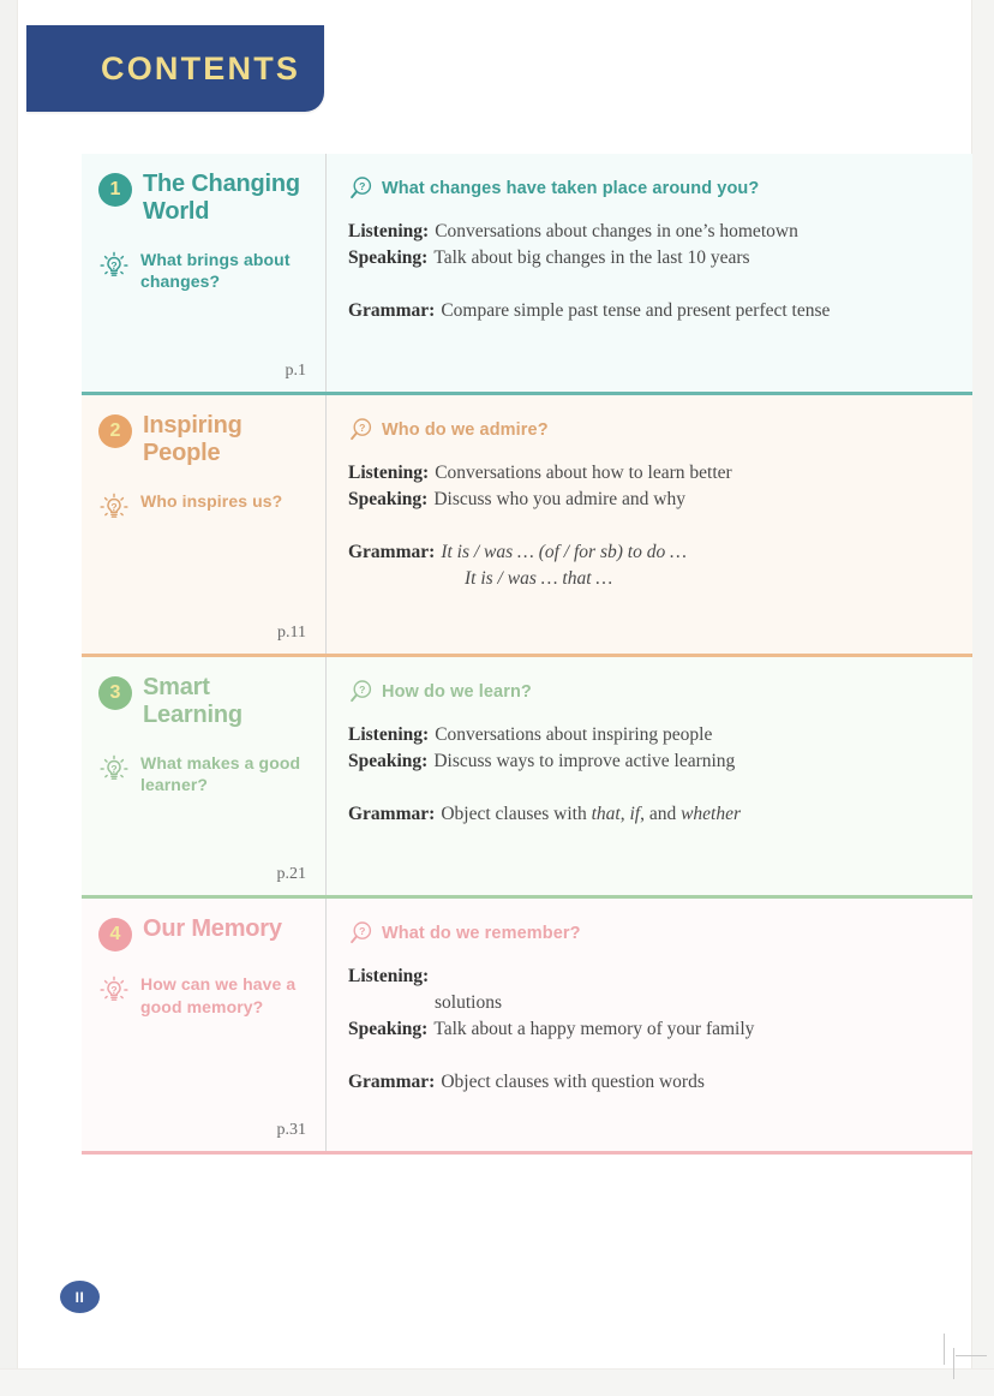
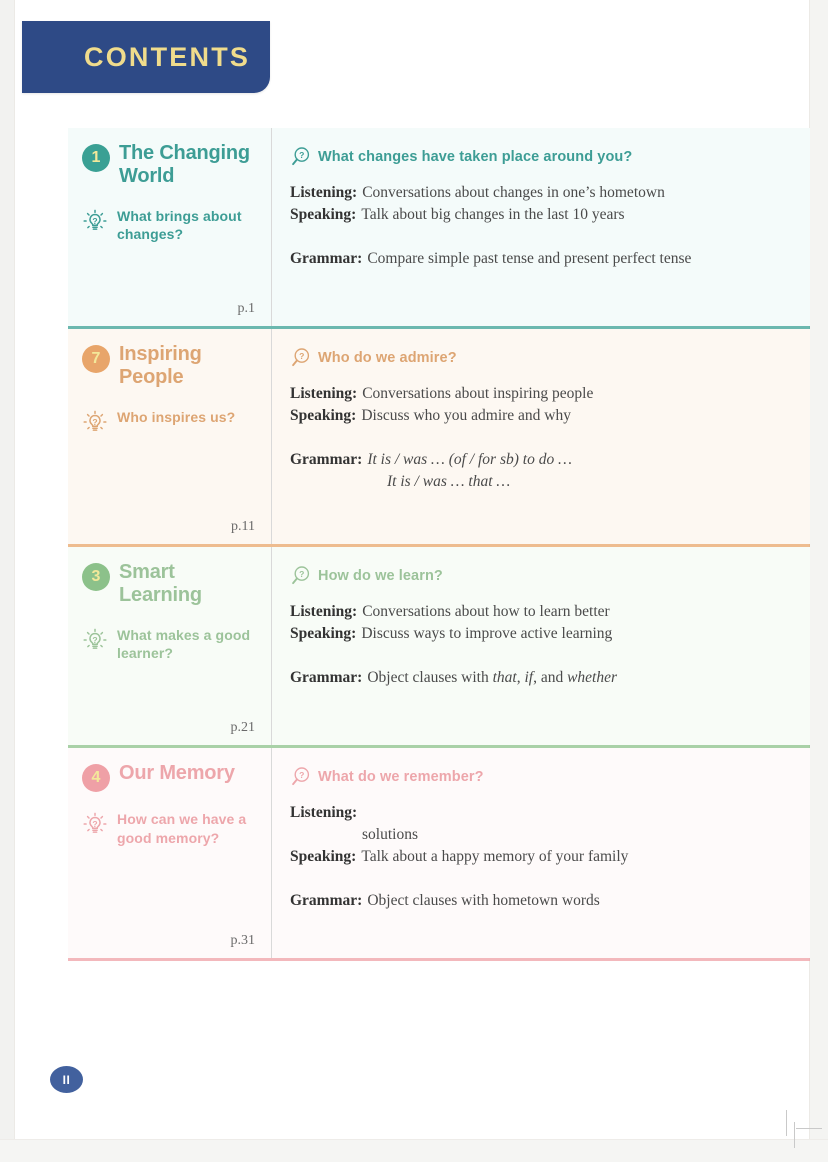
  CONTENTS
  1
  The Changing World
  ?
  What brings about changes?
  p.1
  ?
  What changes have taken place around you?
  Listening:
  Conversations about changes in one’s hometown
  Speaking:
  Talk about big changes in the last 10 years
  Grammar:
  Compare simple past tense and present perfect tense
- 2
+ 7
  Inspiring People
  ?
  Who inspires us?
  p.11
  ?
  Who do we admire?
  Listening:
- Conversations about how to learn better
+ Conversations about inspiring people
  Speaking:
  Discuss who you admire and why
  Grammar:
  It is / was … (of / for sb) to do …
  It is / was … that …
  3
  Smart Learning
  ?
  What makes a good learner?
  p.21
  ?
  How do we learn?
  Listening:
- Conversations about inspiring people
+ Conversations about how to learn better
  Speaking:
  Discuss ways to improve active learning
  Grammar:
  Object clauses with that, if, and whether
  4
  Our Memory
  ?
  How can we have a good memory?
  p.31
  ?
  What do we remember?
  Listening:
  solutions
  Speaking:
  Talk about a happy memory of your family
  Grammar:
- Object clauses with question words
+ Object clauses with hometown words
  II
